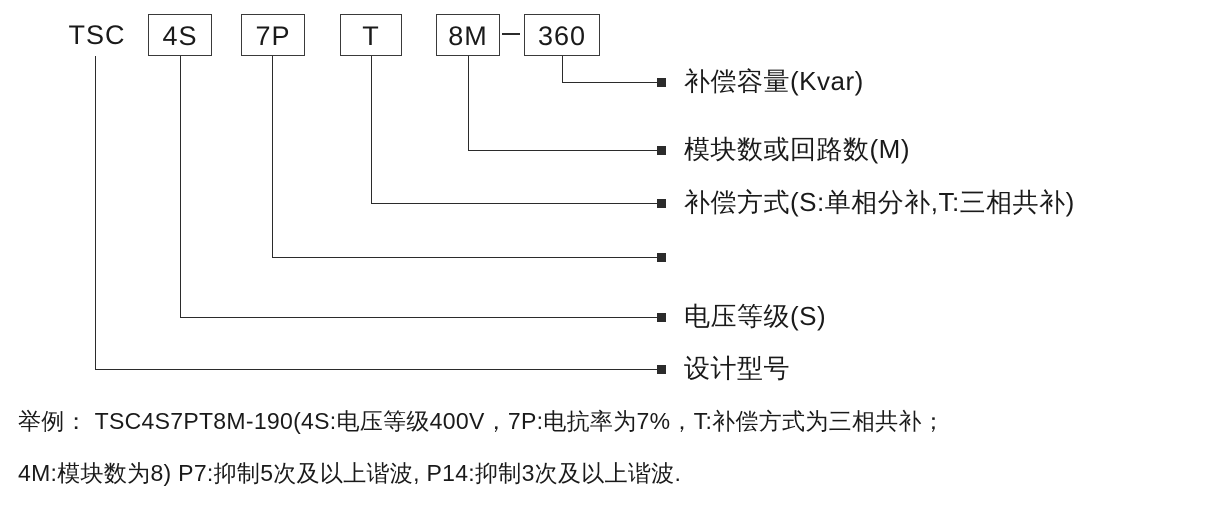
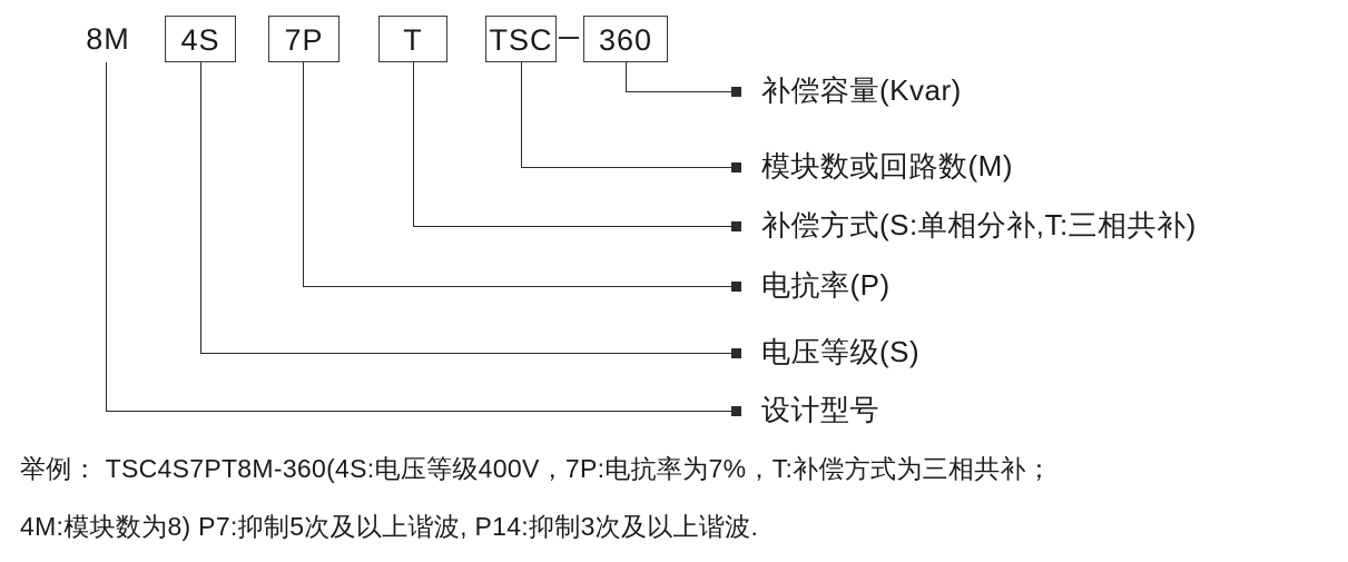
- TSC
+ 8M
  4S
  7P
  T
- 8M
+ TSC
  360
  补偿容量(Kvar)
  模块数或回路数(M)
  补偿方式(S:单相分补,T:三相共补)
+ 电抗率(P)
  电压等级(S)
  设计型号
- 举例： TSC4S7PT8M-190(4S:电压等级400V，7P:电抗率为7%，T:补偿方式为三相共补；
+ 举例： TSC4S7PT8M-360(4S:电压等级400V，7P:电抗率为7%，T:补偿方式为三相共补；
  4M:模块数为8) P7:抑制5次及以上谐波, P14:抑制3次及以上谐波.
